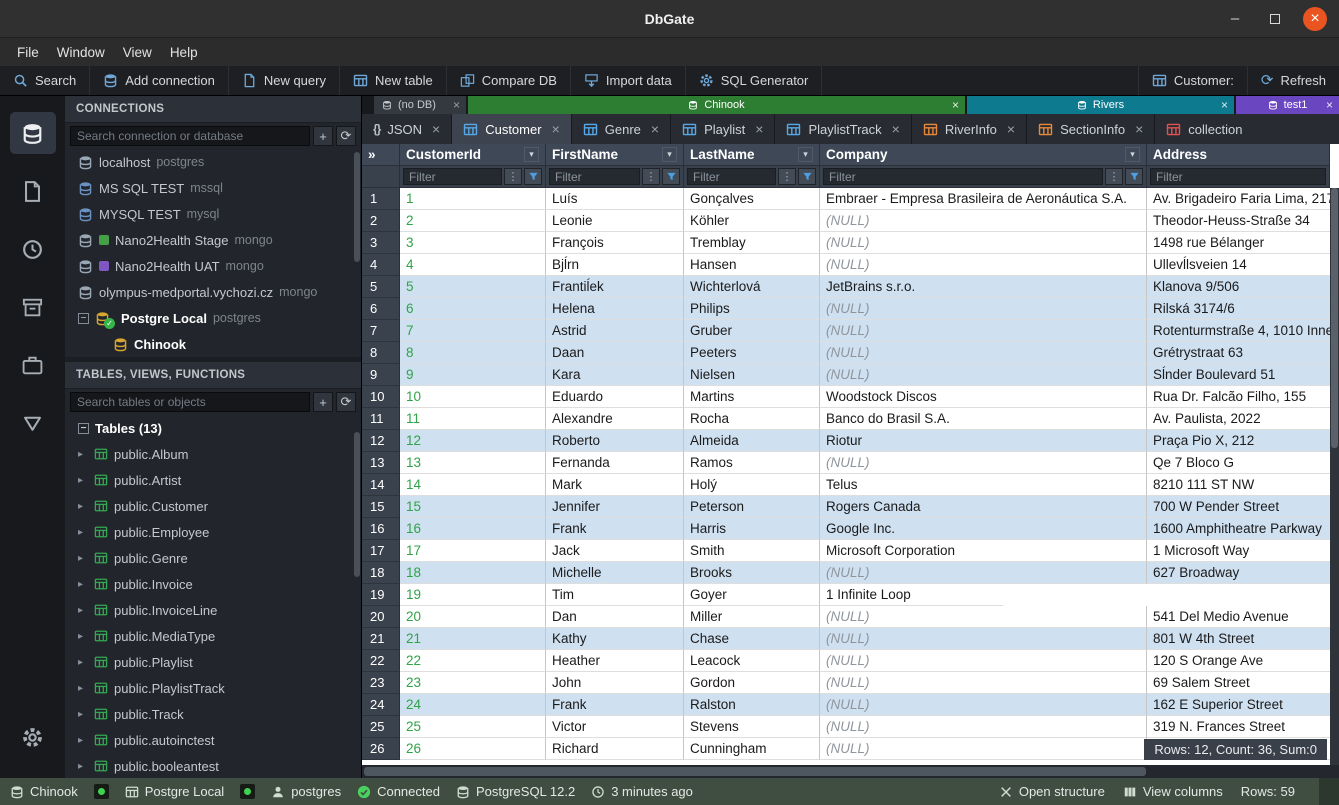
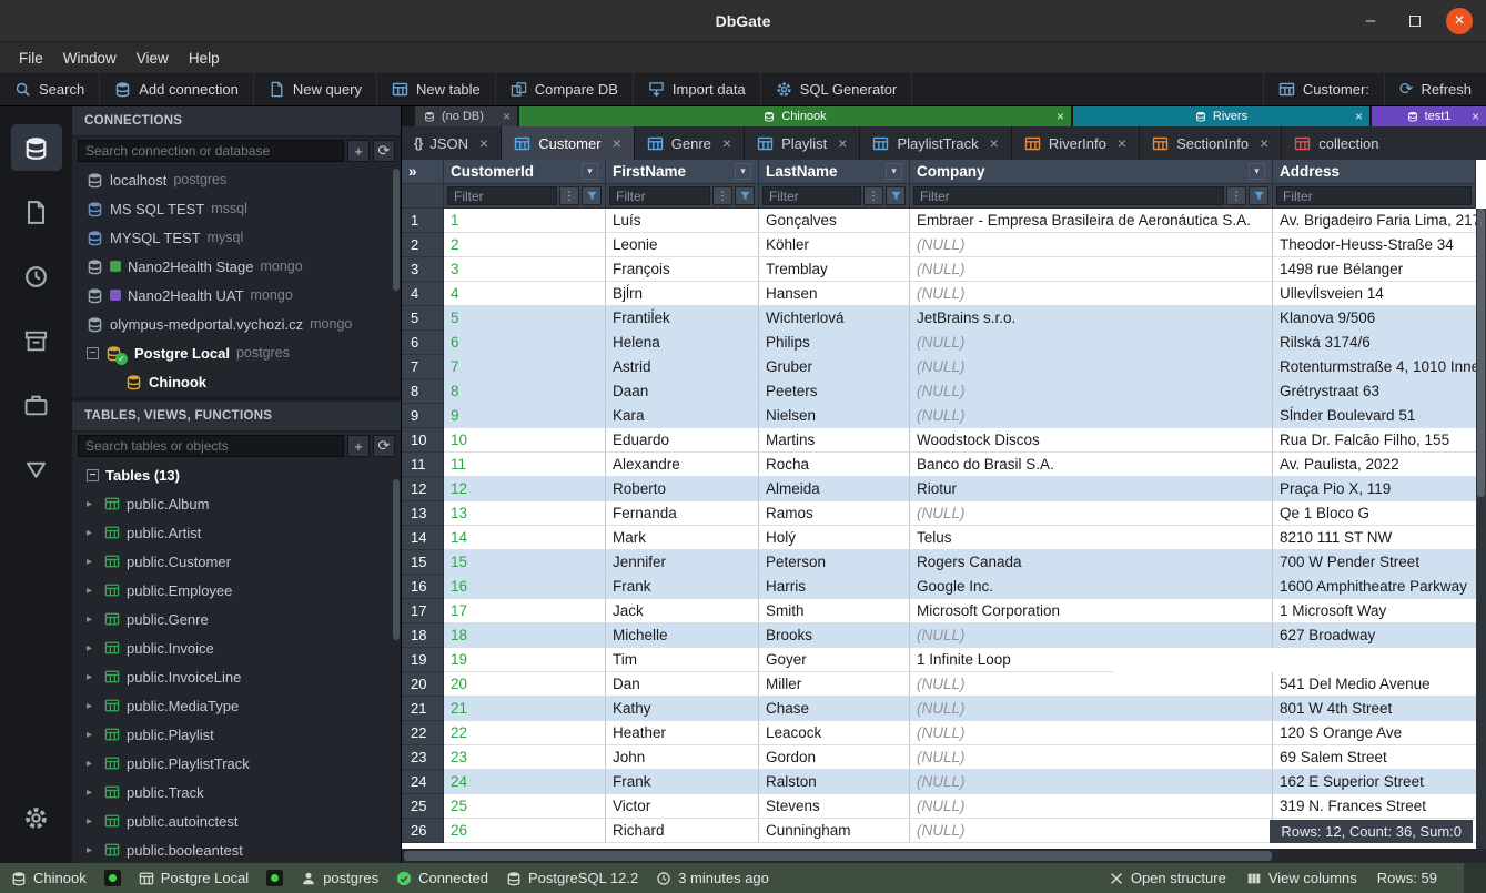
  DbGate
  –
  ×
  File
  Window
  View
  Help
  Search
  Add connection
  New query
  New table
  Compare DB
  Import data
  SQL Generator
  Customer:
  ⟳
  Refresh
  CONNECTIONS
  Search connection or database
  +
  ⟳
  localhost
  postgres
  MS SQL TEST
  mssql
  MYSQL TEST
  mysql
  Nano2Health Stage
  mongo
  Nano2Health UAT
  mongo
  olympus-medportal.vychozi.cz
  mongo
  −
  ✓
  Postgre Local
  postgres
  Chinook
  TABLES, VIEWS, FUNCTIONS
  Search tables or objects
  +
  ⟳
  −
  Tables (13)
  ▸
  public.Album
  ▸
  public.Artist
  ▸
  public.Customer
  ▸
  public.Employee
  ▸
  public.Genre
  ▸
  public.Invoice
  ▸
  public.InvoiceLine
  ▸
  public.MediaType
  ▸
  public.Playlist
  ▸
  public.PlaylistTrack
  ▸
  public.Track
  ▸
  public.autoinctest
  ▸
  public.booleantest
  (no DB)
  ×
  Chinook
  ×
  Rivers
  ×
  test1
  ×
  {}
  JSON
  ×
  Customer
  ×
  Genre
  ×
  Playlist
  ×
  PlaylistTrack
  ×
  RiverInfo
  ×
  SectionInfo
  ×
  collection
  »
  CustomerId
  ▾
  FirstName
  ▾
  LastName
  ▾
  Company
  ▾
  Address
  Filter
  ⋮
  Filter
  ⋮
  Filter
  ⋮
  Filter
  ⋮
  Filter
  1
  1
  Luís
  Gonçalves
  Embraer - Empresa Brasileira de Aeronáutica S.A.
  Av. Brigadeiro Faria Lima, 21
  2
  2
  Leonie
  Köhler
  (NULL)
  Theodor-Heuss-Straße 34
  3
  3
  François
  Tremblay
  (NULL)
  1498 rue Bélanger
  4
  4
  Bjĺrn
  Hansen
  (NULL)
  Ullevĺlsveien 14
  5
  5
  Frantiĺek
  Wichterlová
  JetBrains s.r.o.
  Klanova 9/506
  6
  6
  Helena
  Philips
  (NULL)
  Rilská 3174/6
  7
  7
  Astrid
  Gruber
  (NULL)
  Rotenturmstraße 4, 1010 Inn
  8
  8
  Daan
  Peeters
  (NULL)
  Grétrystraat 63
  9
  9
  Kara
  Nielsen
  (NULL)
  Sĺnder Boulevard 51
  10
  10
  Eduardo
  Martins
  Woodstock Discos
  Rua Dr. Falcão Filho, 155
  11
  11
  Alexandre
  Rocha
  Banco do Brasil S.A.
  Av. Paulista, 2022
  12
  12
  Roberto
  Almeida
  Riotur
- Praça Pio X, 212
+ Praça Pio X, 119
  13
  13
  Fernanda
  Ramos
  (NULL)
- Qe 7 Bloco G
+ Qe 1 Bloco G
  14
  14
  Mark
  Holý
  Telus
  8210 111 ST NW
  15
  15
  Jennifer
  Peterson
  Rogers Canada
  700 W Pender Street
  16
  16
  Frank
  Harris
  Google Inc.
  1600 Amphitheatre Parkway
  17
  17
  Jack
  Smith
  Microsoft Corporation
  1 Microsoft Way
  18
  18
  Michelle
  Brooks
  (NULL)
  627 Broadway
  19
  19
  Tim
  Goyer
  1 Infinite Loop
  20
  20
  Dan
  Miller
  (NULL)
  541 Del Medio Avenue
  21
  21
  Kathy
  Chase
  (NULL)
  801 W 4th Street
  22
  22
  Heather
  Leacock
  (NULL)
  120 S Orange Ave
  23
  23
  John
  Gordon
  (NULL)
  69 Salem Street
  24
  24
  Frank
  Ralston
  (NULL)
  162 E Superior Street
  25
  25
  Victor
  Stevens
  (NULL)
  319 N. Frances Street
  26
  26
  Richard
  Cunningham
  (NULL)
  Rows: 12, Count: 36, Sum:0
  Chinook
  Postgre Local
  postgres
  Connected
  PostgreSQL 12.2
  3 minutes ago
  Open structure
  View columns
  Rows: 59
